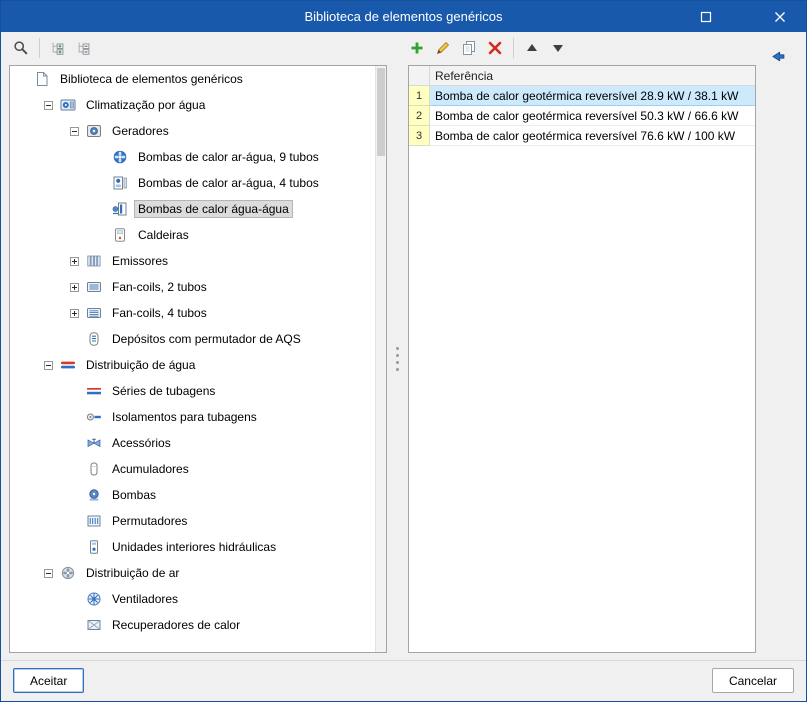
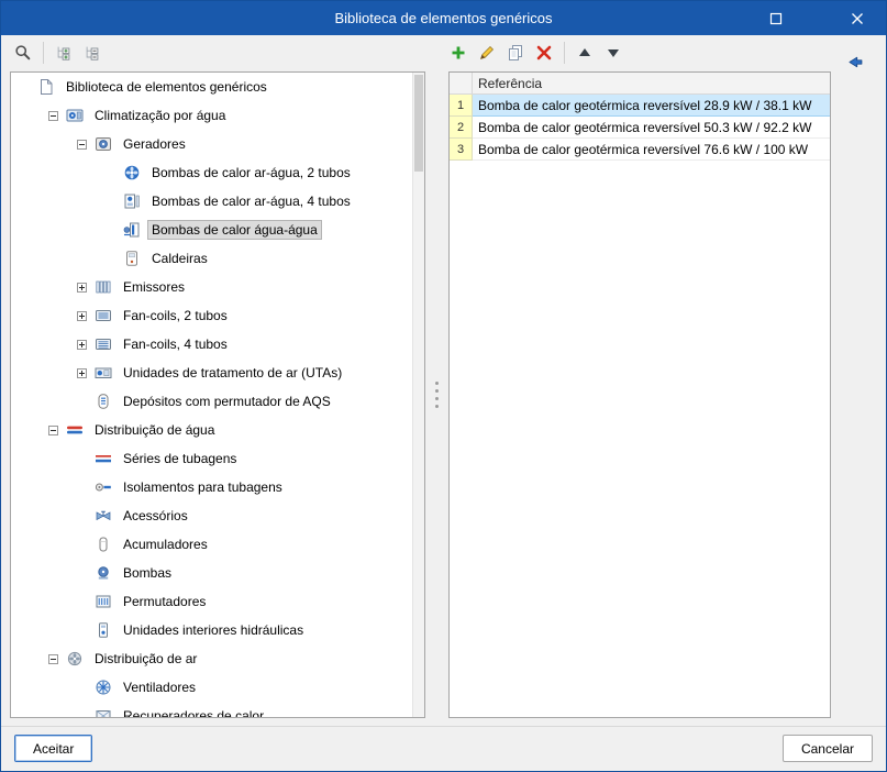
  Biblioteca de elementos genéricos
  Biblioteca de elementos genéricos
  Climatização por água
  Geradores
- Bombas de calor ar-água, 9 tubos
+ Bombas de calor ar-água, 2 tubos
  Bombas de calor ar-água, 4 tubos
  Bombas de calor água-água
  Caldeiras
  Emissores
  Fan-coils, 2 tubos
  Fan-coils, 4 tubos
+ Unidades de tratamento de ar (UTAs)
  Depósitos com permutador de AQS
  Distribuição de água
  Séries de tubagens
  Isolamentos para tubagens
  Acessórios
  Acumuladores
  Bombas
  Permutadores
  Unidades interiores hidráulicas
  Distribuição de ar
  Ventiladores
  Recuperadores de calor
  Referência
  1
  Bomba de calor geotérmica reversível 28.9 kW / 38.1 kW
  2
- Bomba de calor geotérmica reversível 50.3 kW / 66.6 kW
+ Bomba de calor geotérmica reversível 50.3 kW / 92.2 kW
  3
  Bomba de calor geotérmica reversível 76.6 kW / 100 kW
  Aceitar
  Cancelar
